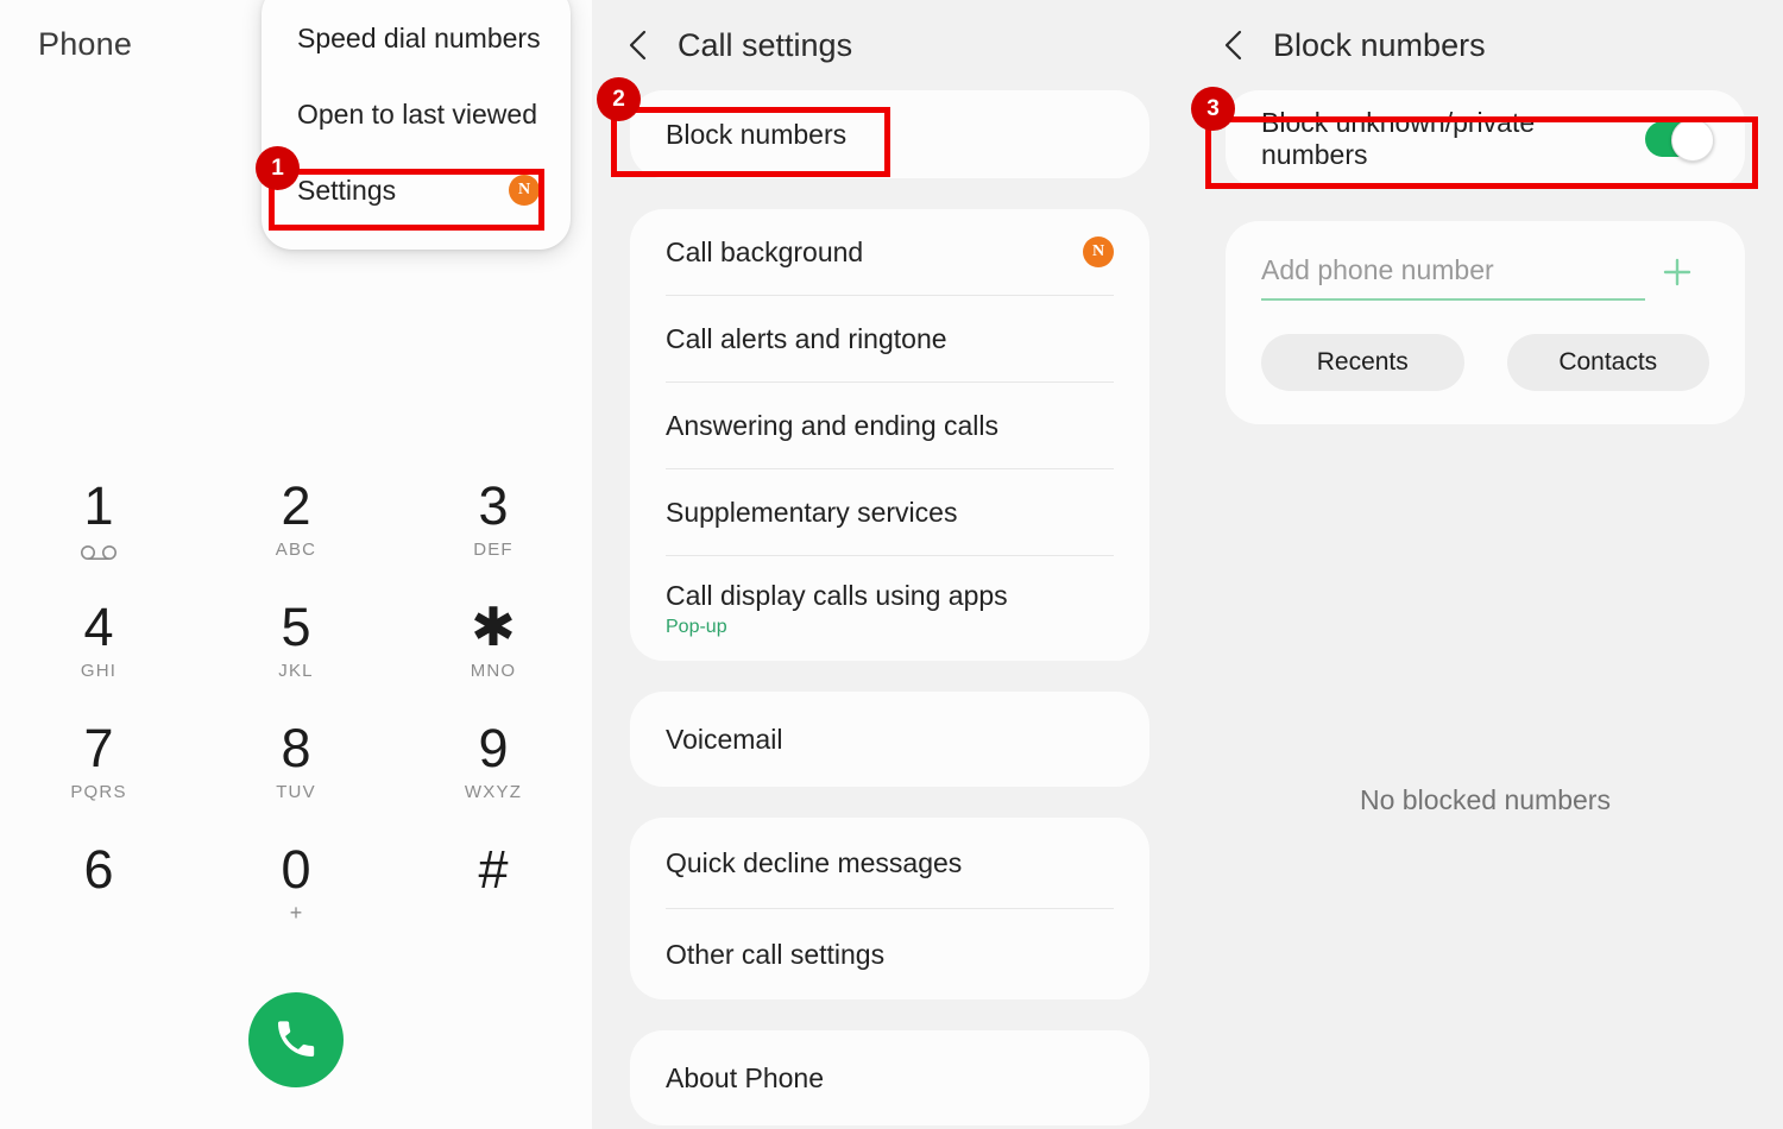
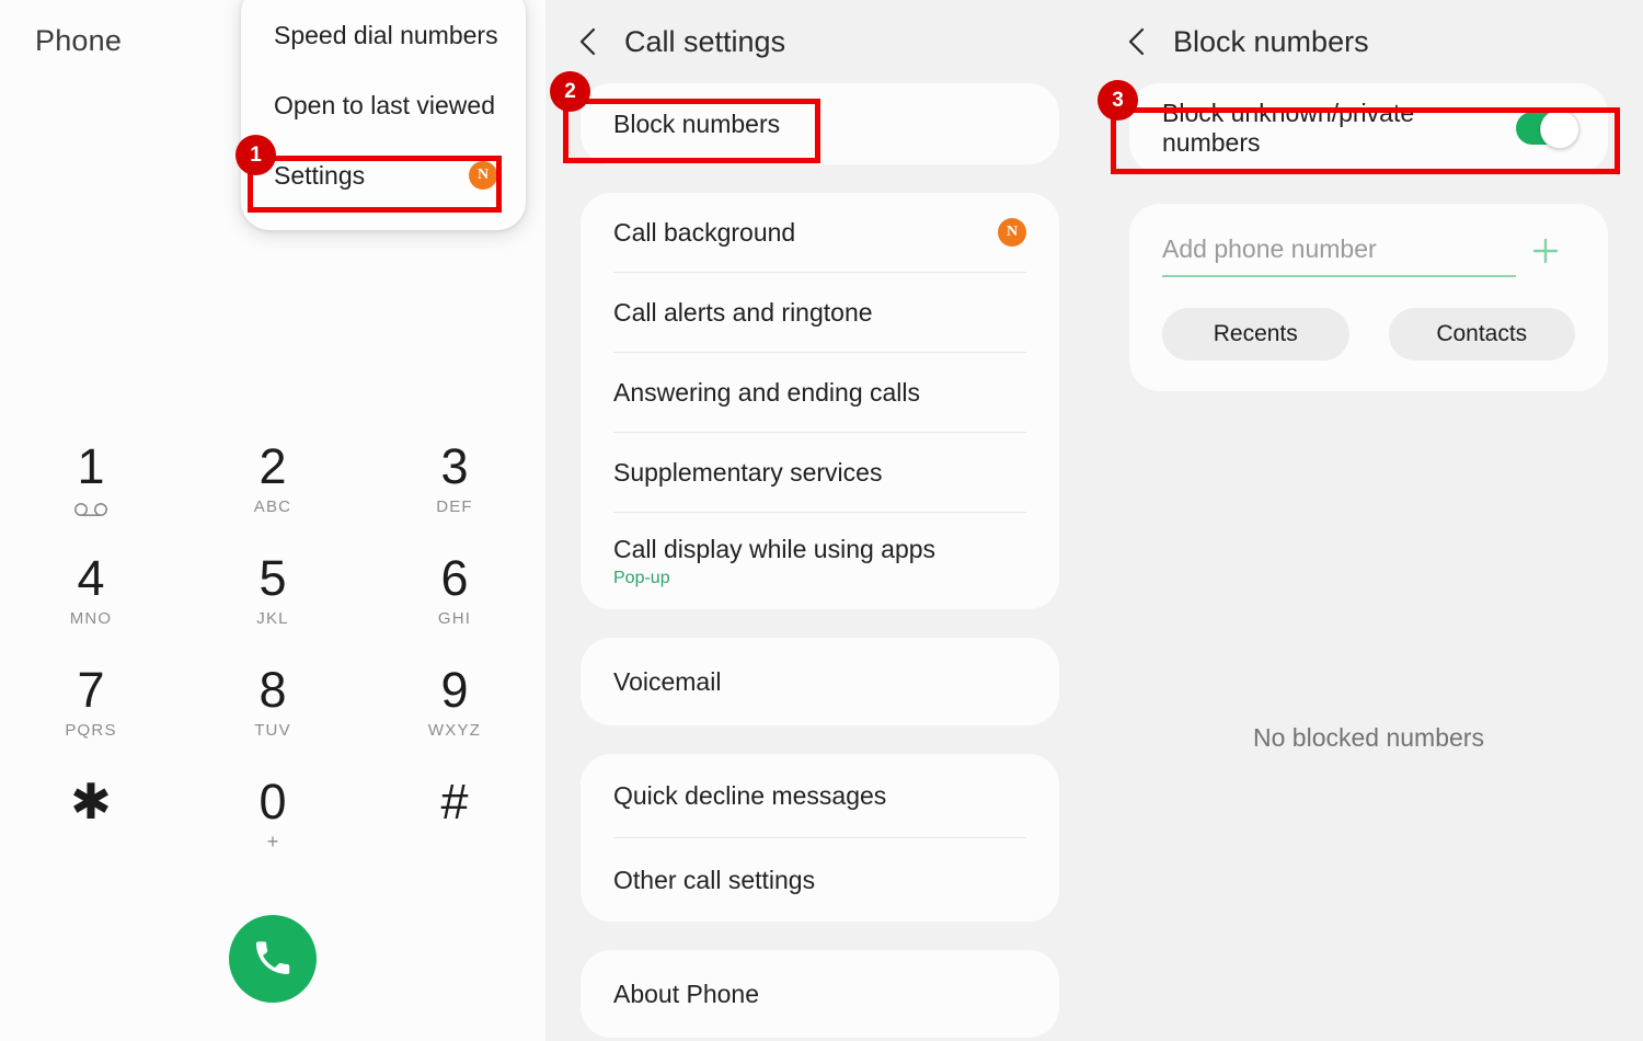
  Phone
  Speed dial numbers
  Open to last viewed
  Settings
  N
  1
  2
  ABC
  3
  DEF
  4
- GHI
+ MNO
  5
  JKL
- ✱
+ 6
- MNO
+ GHI
  7
  PQRS
  8
  TUV
  9
  WXYZ
- 6
+ ✱
  0
  +
  #
  1
  Call settings
  Block numbers
  Call background
  N
  Call alerts and ringtone
  Answering and ending calls
  Supplementary services
- Call display calls using apps
+ Call display while using apps
  Pop-up
  Voicemail
  Quick decline messages
  Other call settings
  About Phone
  2
  Block numbers
  Block unknown/private numbers
  Add phone number
  Recents
  Contacts
  No blocked numbers
  3
